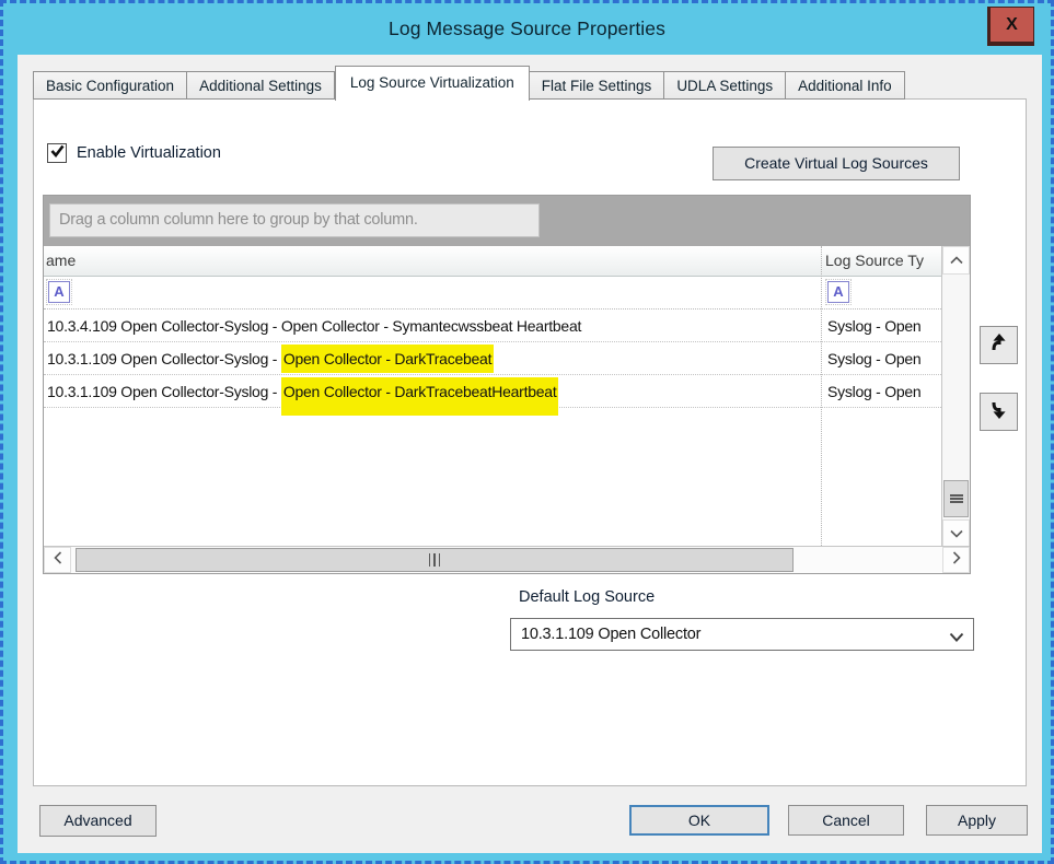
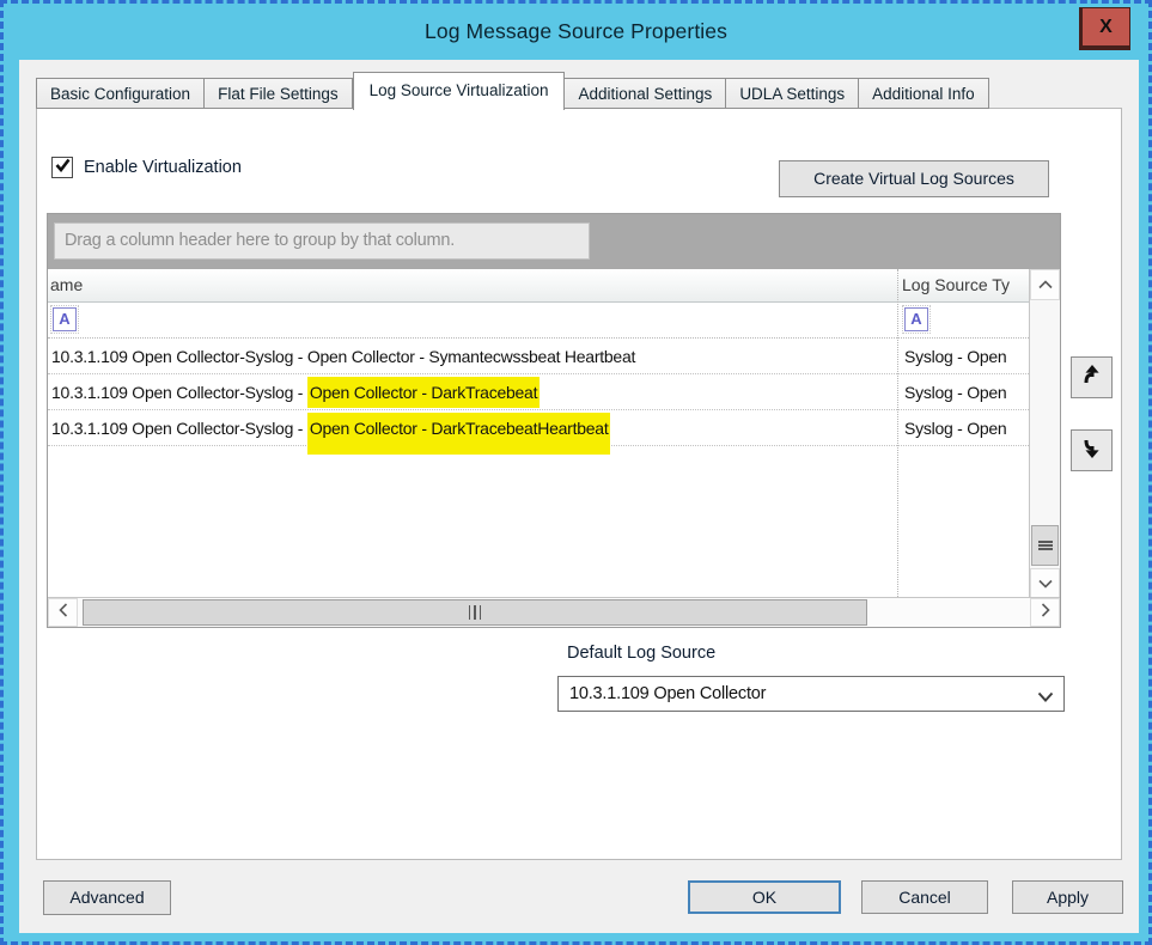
  Log Message Source Properties
  X
  Basic Configuration
- Additional Settings
+ Flat File Settings
  Log Source Virtualization
- Flat File Settings
+ Additional Settings
  UDLA Settings
  Additional Info
  Enable Virtualization
  Create Virtual Log Sources
- Drag a column column here to group by that column.
+ Drag a column header here to group by that column.
  ame
  Log Source Ty
  A
  A
- 10.3.4.109 Open Collector-Syslog - Open Collector - Symantecwssbeat Heartbeat
+ 10.3.1.109 Open Collector-Syslog - Open Collector - Symantecwssbeat Heartbeat
  Syslog - Open
  10.3.1.109 Open Collector-Syslog - Open Collector - DarkTracebeat
  Syslog - Open
  10.3.1.109 Open Collector-Syslog - Open Collector - DarkTracebeatHeartbeat
  Syslog - Open
  Default Log Source
  10.3.1.109 Open Collector
  Advanced
  OK
  Cancel
  Apply
